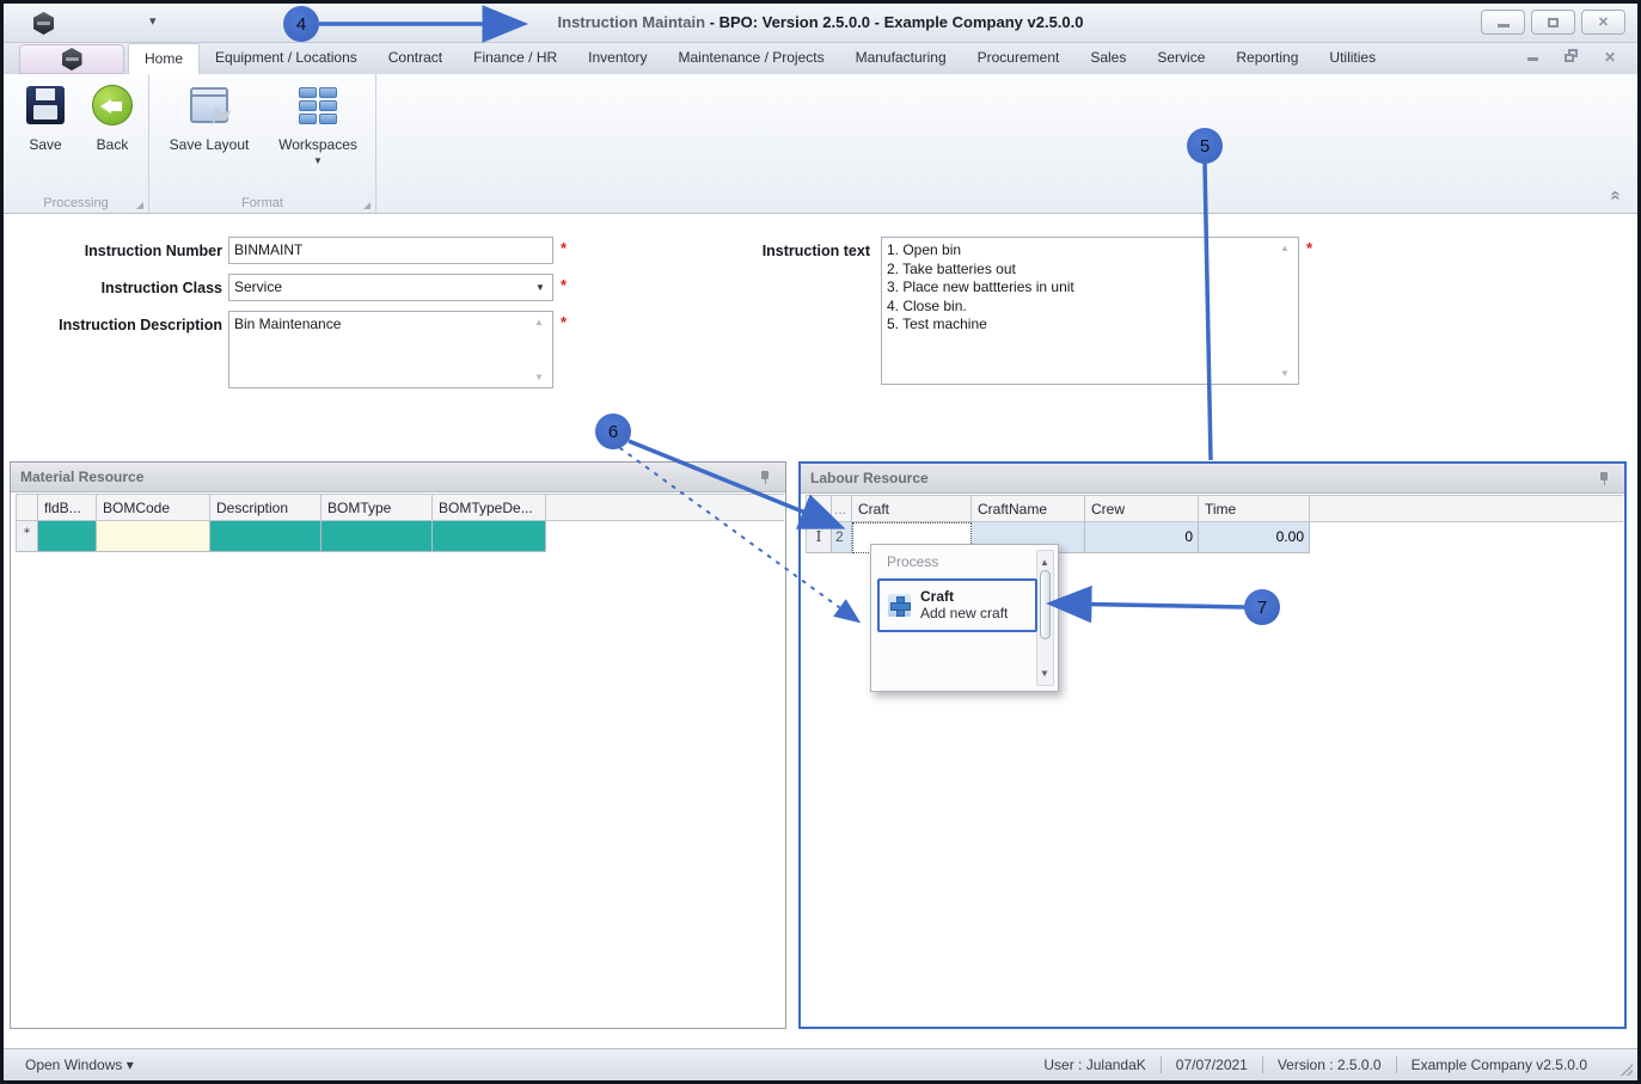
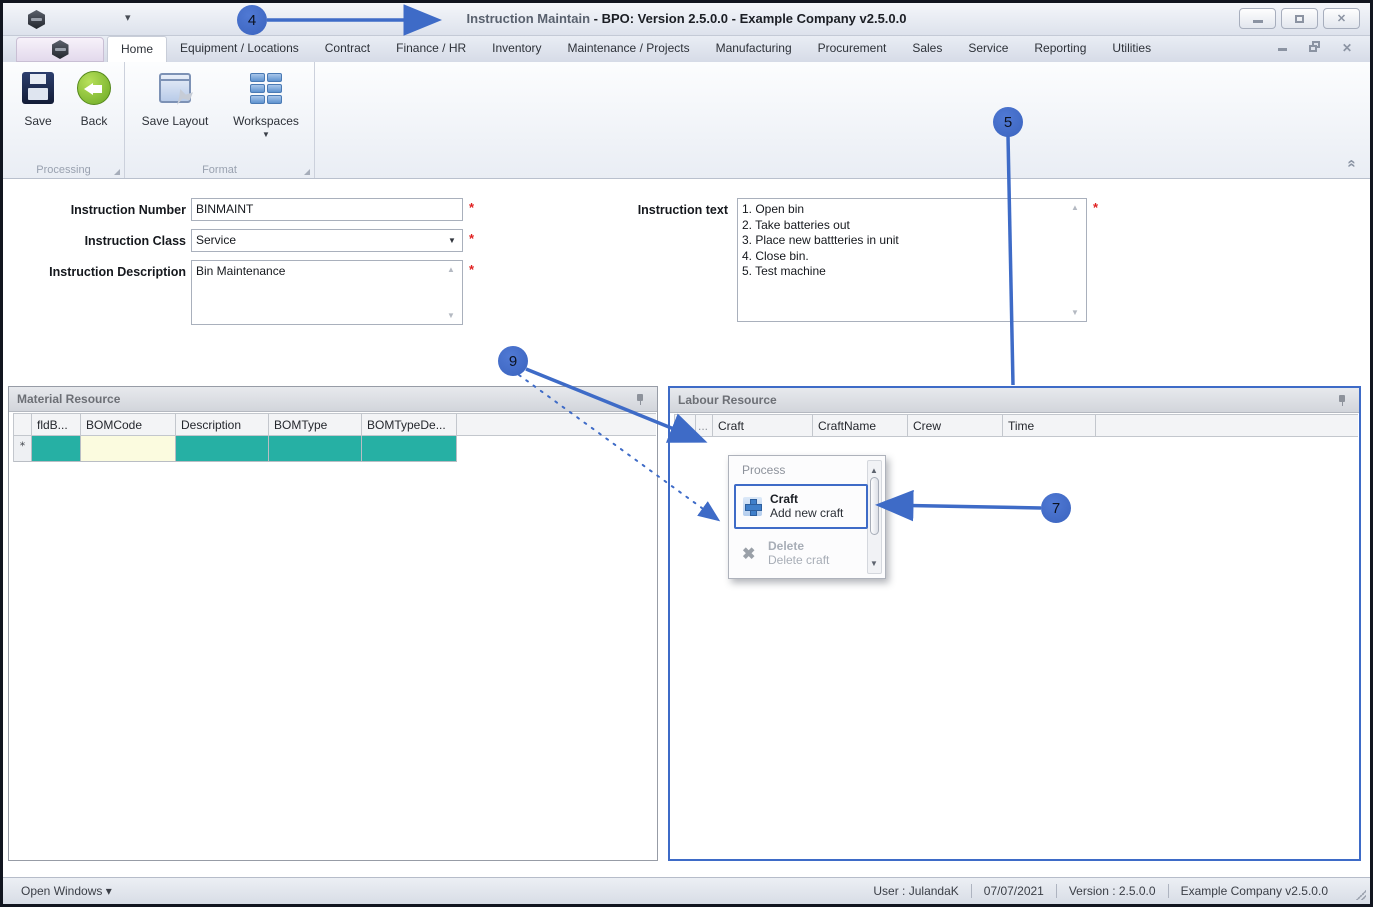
  ▾
  Instruction Maintain - BPO: Version 2.5.0.0 - Example Company v2.5.0.0
  ✕
  Home
  Equipment / Locations
  Contract
  Finance / HR
  Inventory
  Maintenance / Projects
  Manufacturing
  Procurement
  Sales
  Service
  Reporting
  Utilities
  ✕
  Save
  Back
  Processing
  Save Layout
  Workspaces
  ▼
  Format
  Instruction Number
  BINMAINT
  *
  Instruction Class
  Service
  ▼
  *
  Instruction Description
  Bin Maintenance
  ▲
  ▼
  *
  Instruction text
  1. Open bin
  2. Take batteries out
  3. Place new battteries in unit
  4. Close bin.
  5. Test machine
  ▲
  ▼
  *
  Material Resource
  fldB...
  BOMCode
  Description
  BOMType
  BOMTypeDe...
  *
  Labour Resource
  ...
  Craft
  CraftName
  Crew
  Time
- I
- 2
- 0
- 0.00
  Process
  ▲
  ▼
  Craft
  Add new craft
+ ✖
+ Delete
+ Delete craft
  Open Windows ▾
  User : JulandaK
  07/07/2021
  Version : 2.5.0.0
  Example Company v2.5.0.0
  4
  5
- 6
+ 9
  7
